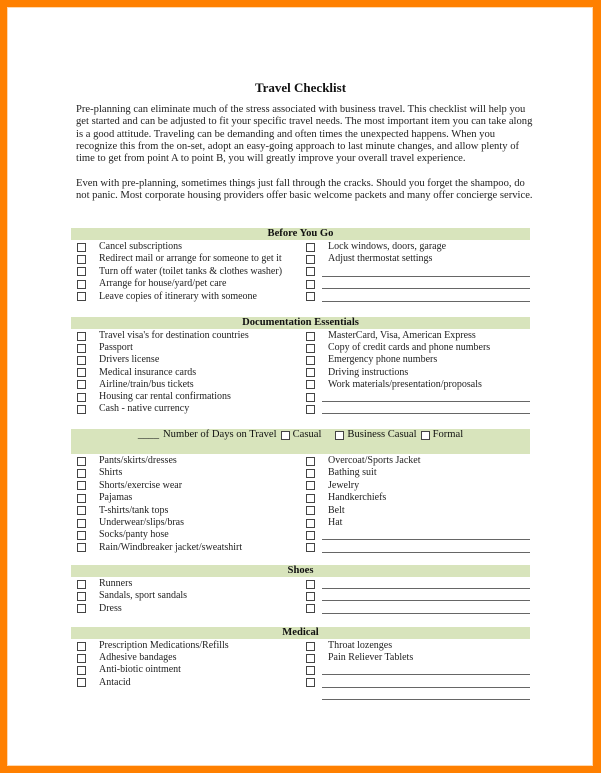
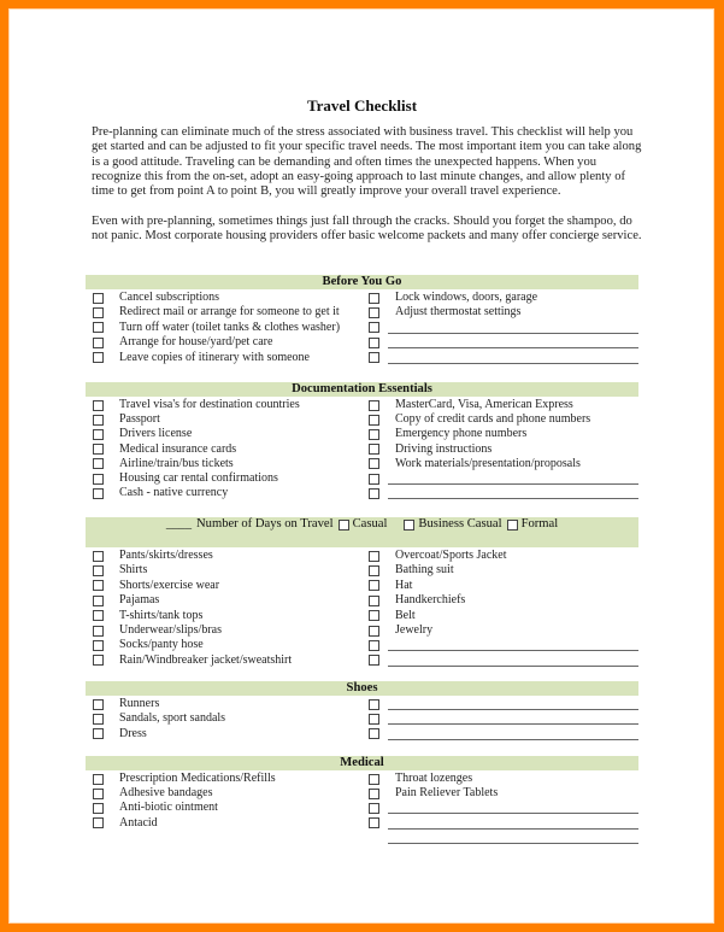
  Travel Checklist
  Pre-planning can eliminate much of the stress associated with business travel. This checklist will help you get started and can be adjusted to fit your specific travel needs. The most important item you can take along is a good attitude. Traveling can be demanding and often times the unexpected happens. When you recognize this from the on-set, adopt an easy-going approach to last minute changes, and allow plenty of time to get from point A to point B, you will greatly improve your overall travel experience.
  Even with pre-planning, sometimes things just fall through the cracks. Should you forget the shampoo, do not panic. Most corporate housing providers offer basic welcome packets and many offer concierge service.
  Before You Go
  Documentation Essentials
  ____
  Number of Days on Travel
  Casual
  Business Casual
  Formal
  Shoes
  Medical
  Cancel subscriptions
  Lock windows, doors, garage
  Redirect mail or arrange for someone to get it
  Adjust thermostat settings
  Turn off water (toilet tanks & clothes washer)
  Arrange for house/yard/pet care
  Leave copies of itinerary with someone
  Travel visa's for destination countries
  MasterCard, Visa, American Express
  Passport
  Copy of credit cards and phone numbers
  Drivers license
  Emergency phone numbers
  Medical insurance cards
  Driving instructions
  Airline/train/bus tickets
  Work materials/presentation/proposals
  Housing car rental confirmations
  Cash - native currency
  Pants/skirts/dresses
  Overcoat/Sports Jacket
  Shirts
  Bathing suit
  Shorts/exercise wear
- Jewelry
+ Hat
  Pajamas
  Handkerchiefs
  T-shirts/tank tops
  Belt
  Underwear/slips/bras
- Hat
+ Jewelry
  Socks/panty hose
  Rain/Windbreaker jacket/sweatshirt
  Runners
  Sandals, sport sandals
  Dress
  Prescription Medications/Refills
  Throat lozenges
  Adhesive bandages
  Pain Reliever Tablets
  Anti-biotic ointment
  Antacid
